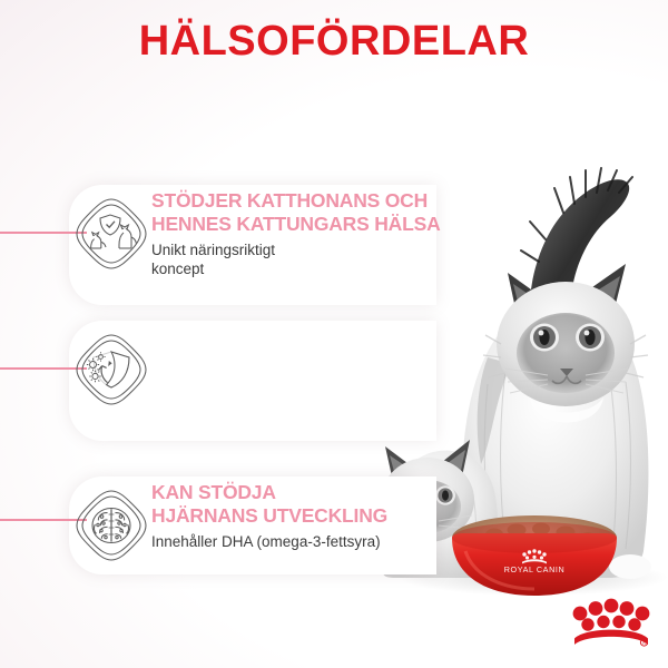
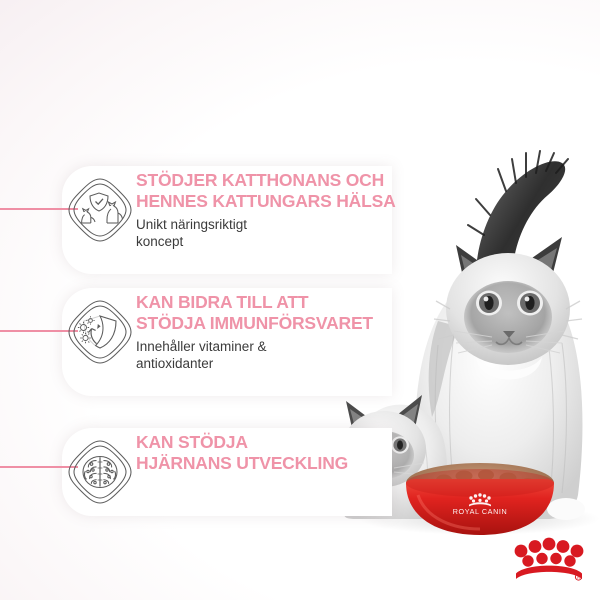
- HÄLSOFÖRDELAR
  ROYAL CANIN
  STÖDJER KATTHONANS OCH
  HENNES KATTUNGARS HÄLSA
  Unikt näringsriktigt
  koncept
+ KAN BIDRA TILL ATT
+ STÖDJA IMMUNFÖRSVARET
+ Innehåller vitaminer &
+ antioxidanter
  KAN STÖDJA
  HJÄRNANS UTVECKLING
- Innehåller DHA (omega-3-fettsyra)
